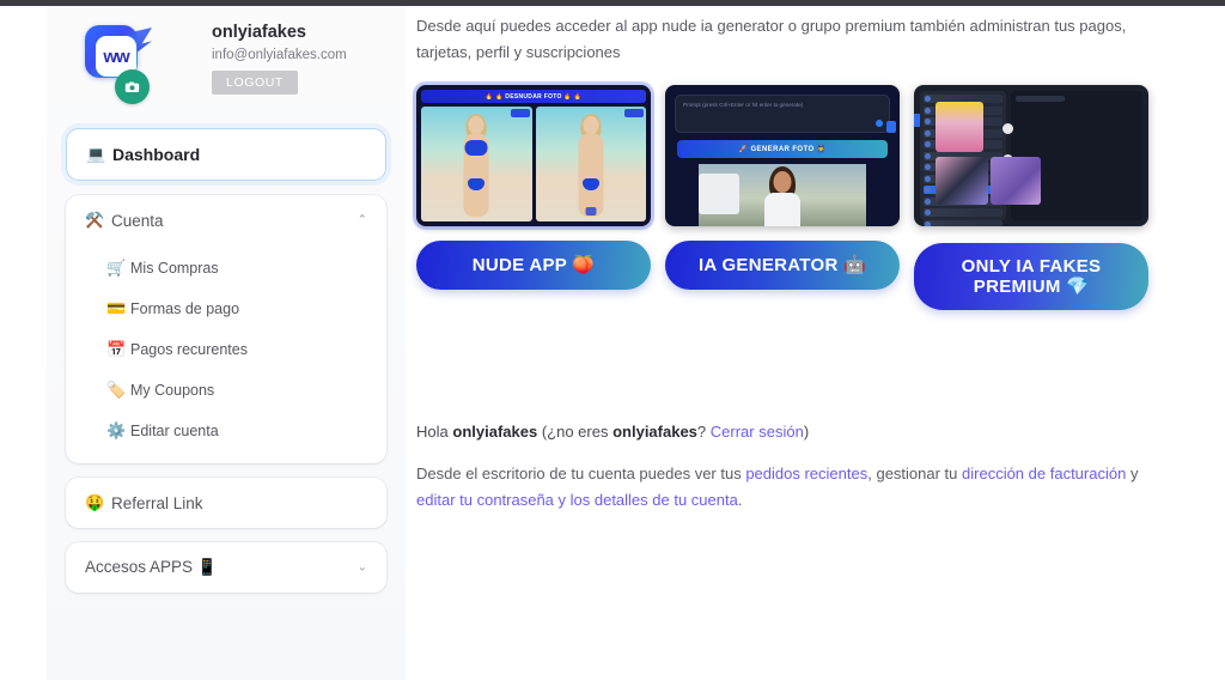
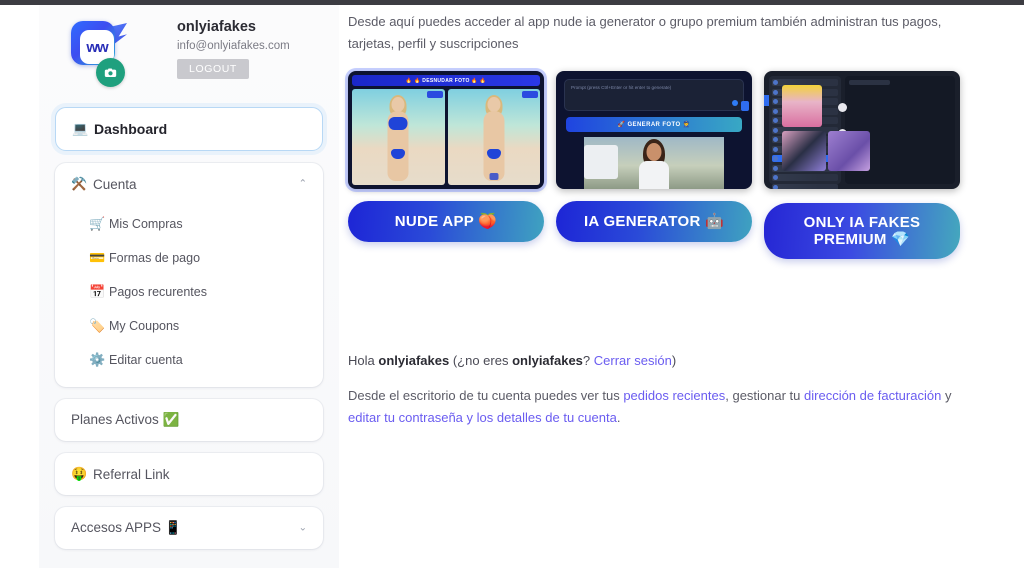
  ww
  onlyiafakes
  info@onlyiafakes.com
  LOGOUT
  💻
  Dashboard
  ⚒️
  Cuenta
  ⌃
  🛒
  Mis Compras
  💳
  Formas de pago
  📅
  Pagos recurentes
  🏷️
  My Coupons
  ⚙️
  Editar cuenta
+ Planes Activos ✅
  🤑
  Referral Link
  Accesos APPS 📱
  ⌄
  Desde aquí puedes acceder al app nude ia generator o grupo premium también administran tus pagos, tarjetas, perfil y suscripciones
  NUDE APP 🍑
  IA GENERATOR 🤖
  ONLY IA FAKES
  PREMIUM 💎
  Hola onlyiafakes (¿no eres onlyiafakes? Cerrar sesión)
  Desde el escritorio de tu cuenta puedes ver tus pedidos recientes, gestionar tu dirección de facturación y editar tu contraseña y los detalles de tu cuenta.
